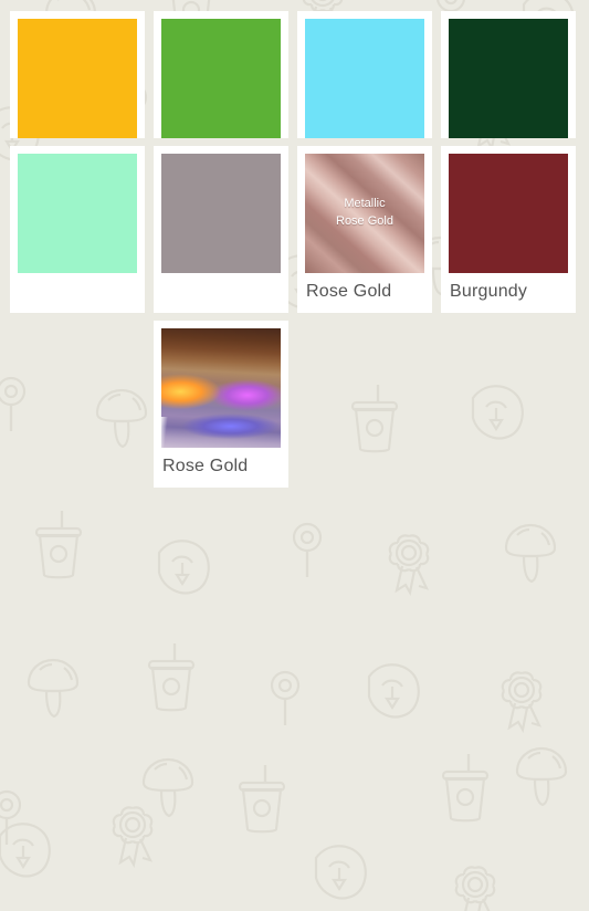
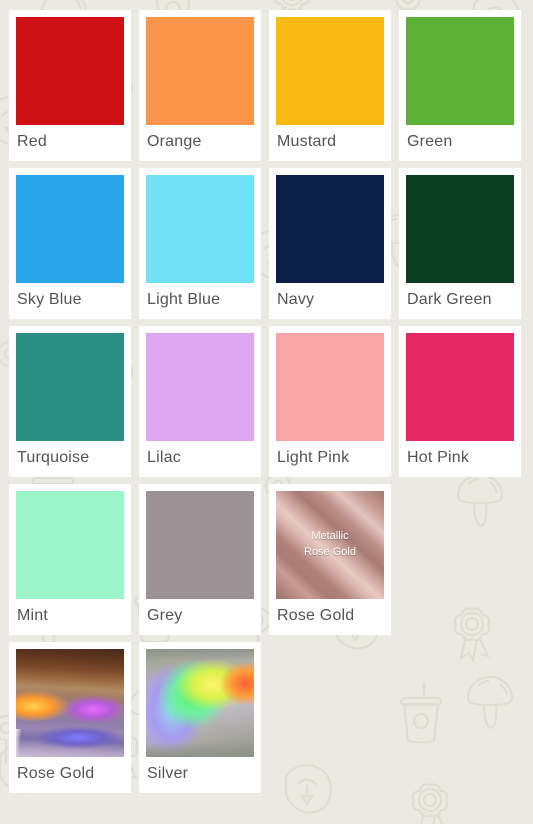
+ Red
+ Orange
+ Mustard
+ Green
+ Sky Blue
+ Light Blue
+ Navy
+ Dark Green
+ Turquoise
+ Lilac
+ Light Pink
+ Hot Pink
+ Mint
+ Grey
  Metallic
  Rose Gold
  Rose Gold
- Burgundy
  Rose Gold
+ Silver
